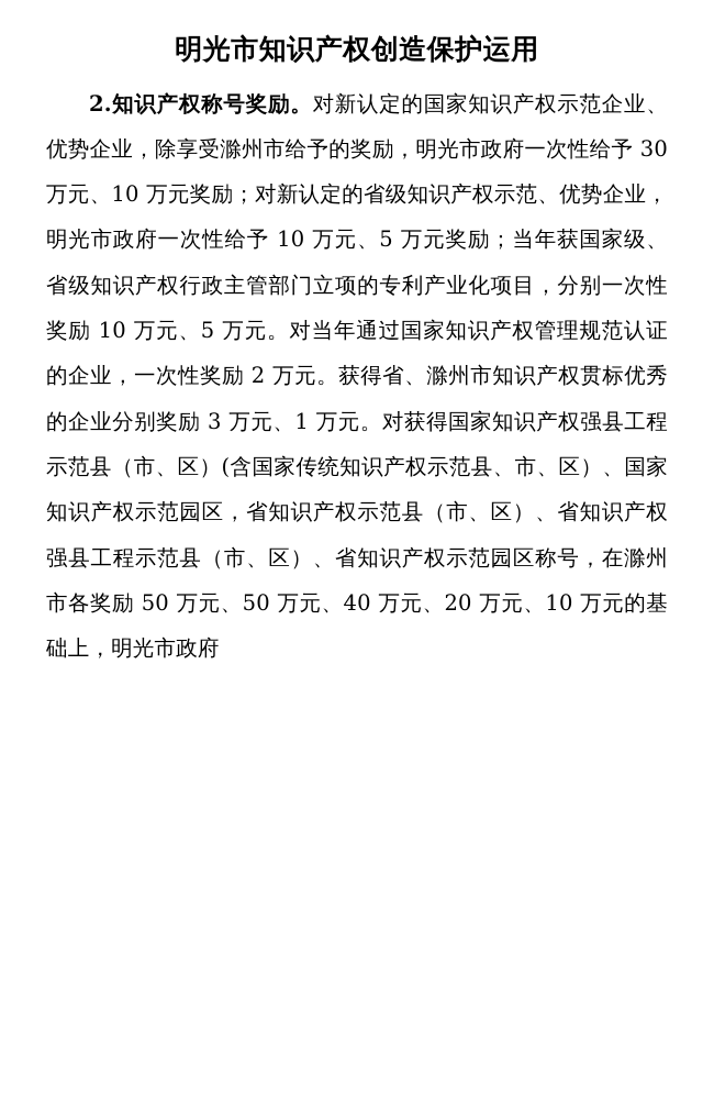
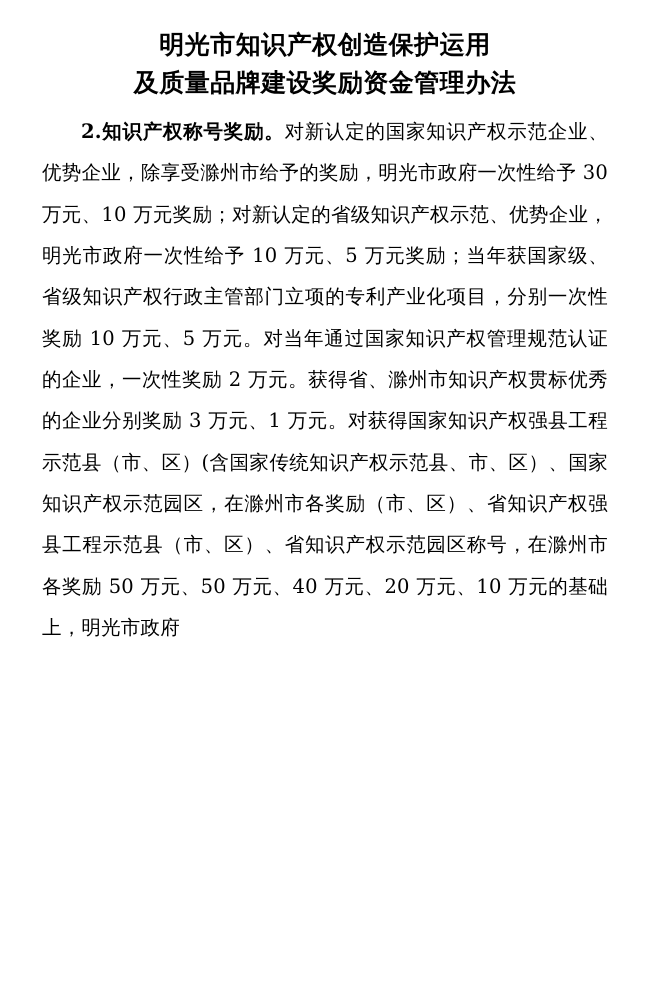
  明光市知识产权创造保护运用
+ 及质量品牌建设奖励资金管理办法
- 2.知识产权称号奖励。对新认定的国家知识产权示范企业、优势企业，除享受滁州市给予的奖励，明光市政府一次性给予 30 万元、10 万元奖励；对新认定的省级知识产权示范、优势企业，明光市政府一次性给予 10 万元、5 万元奖励；当年获国家级、省级知识产权行政主管部门立项的专利产业化项目，分别一次性奖励 10 万元、5 万元。对当年通过国家知识产权管理规范认证的企业，一次性奖励 2 万元。获得省、滁州市知识产权贯标优秀的企业分别奖励 3 万元、1 万元。对获得国家知识产权强县工程示范县（市、区）(含国家传统知识产权示范县、市、区）、国家知识产权示范园区，省知识产权示范县（市、区）、省知识产权强县工程示范县（市、区）、省知识产权示范园区称号，在滁州市各奖励 50 万元、50 万元、40 万元、20 万元、10 万元的基础上，明光市政府
+ 2.知识产权称号奖励。对新认定的国家知识产权示范企业、优势企业，除享受滁州市给予的奖励，明光市政府一次性给予 30 万元、10 万元奖励；对新认定的省级知识产权示范、优势企业，明光市政府一次性给予 10 万元、5 万元奖励；当年获国家级、省级知识产权行政主管部门立项的专利产业化项目，分别一次性奖励 10 万元、5 万元。对当年通过国家知识产权管理规范认证的企业，一次性奖励 2 万元。获得省、滁州市知识产权贯标优秀的企业分别奖励 3 万元、1 万元。对获得国家知识产权强县工程示范县（市、区）(含国家传统知识产权示范县、市、区）、国家知识产权示范园区，在滁州市各奖励（市、区）、省知识产权强县工程示范县（市、区）、省知识产权示范园区称号，在滁州市各奖励 50 万元、50 万元、40 万元、20 万元、10 万元的基础上，明光市政府
